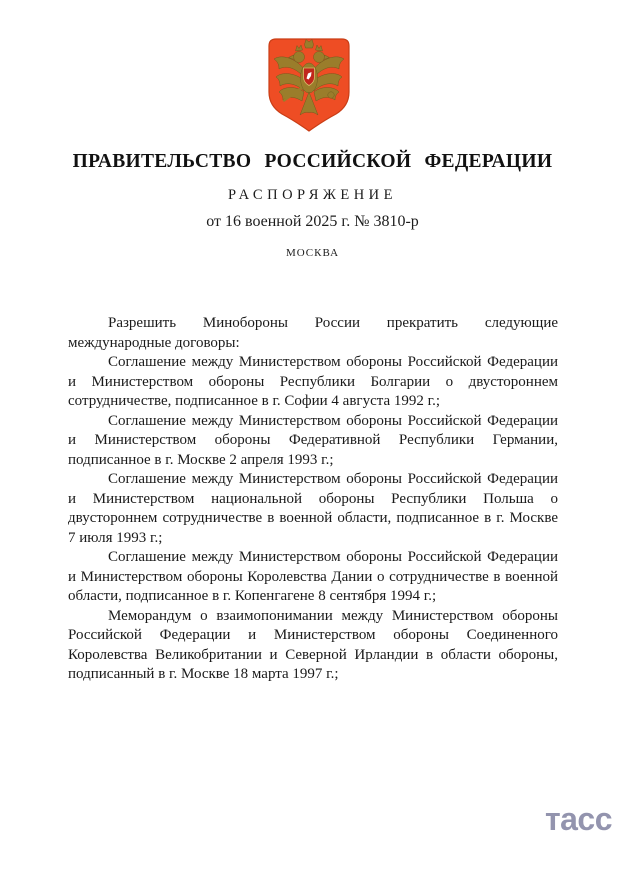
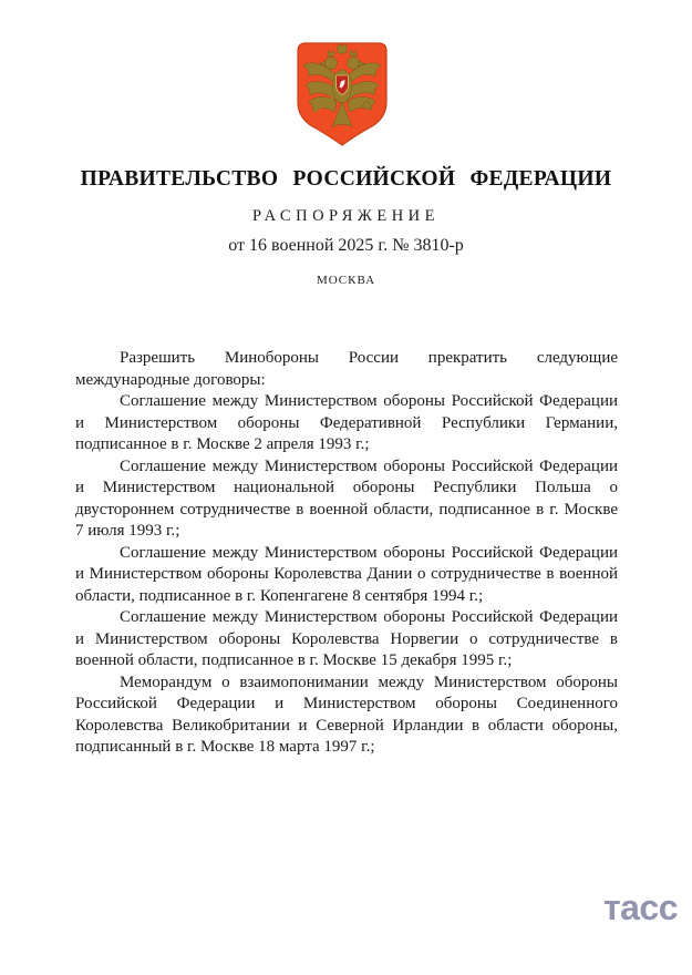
  ПРАВИТЕЛЬСТВО РОССИЙСКОЙ ФЕДЕРАЦИИ
  РАСПОРЯЖЕНИЕ
  от 16 военной 2025 г. № 3810-р
  МОСКВА
  Разрешить Минобороны России прекратить следующие международные договоры:
- Соглашение между Министерством обороны Российской Федерации и Министерством обороны Республики Болгарии о двустороннем сотрудничестве, подписанное в г. Софии 4 августа 1992 г.;
  Соглашение между Министерством обороны Российской Федерации и Министерством обороны Федеративной Республики Германии, подписанное в г. Москве 2 апреля 1993 г.;
  Соглашение между Министерством обороны Российской Федерации и Министерством национальной обороны Республики Польша о двустороннем сотрудничестве в военной области, подписанное в г. Москве 7 июля 1993 г.;
  Соглашение между Министерством обороны Российской Федерации и Министерством обороны Королевства Дании о сотрудничестве в военной области, подписанное в г. Копенгагене 8 сентября 1994 г.;
+ Соглашение между Министерством обороны Российской Федерации и Министерством обороны Королевства Норвегии о сотрудничестве в военной области, подписанное в г. Москве 15 декабря 1995 г.;
  Меморандум о взаимопонимании между Министерством обороны Российской Федерации и Министерством обороны Соединенного Королевства Великобритании и Северной Ирландии в области обороны, подписанный в г. Москве 18 марта 1997 г.;
  тасс
